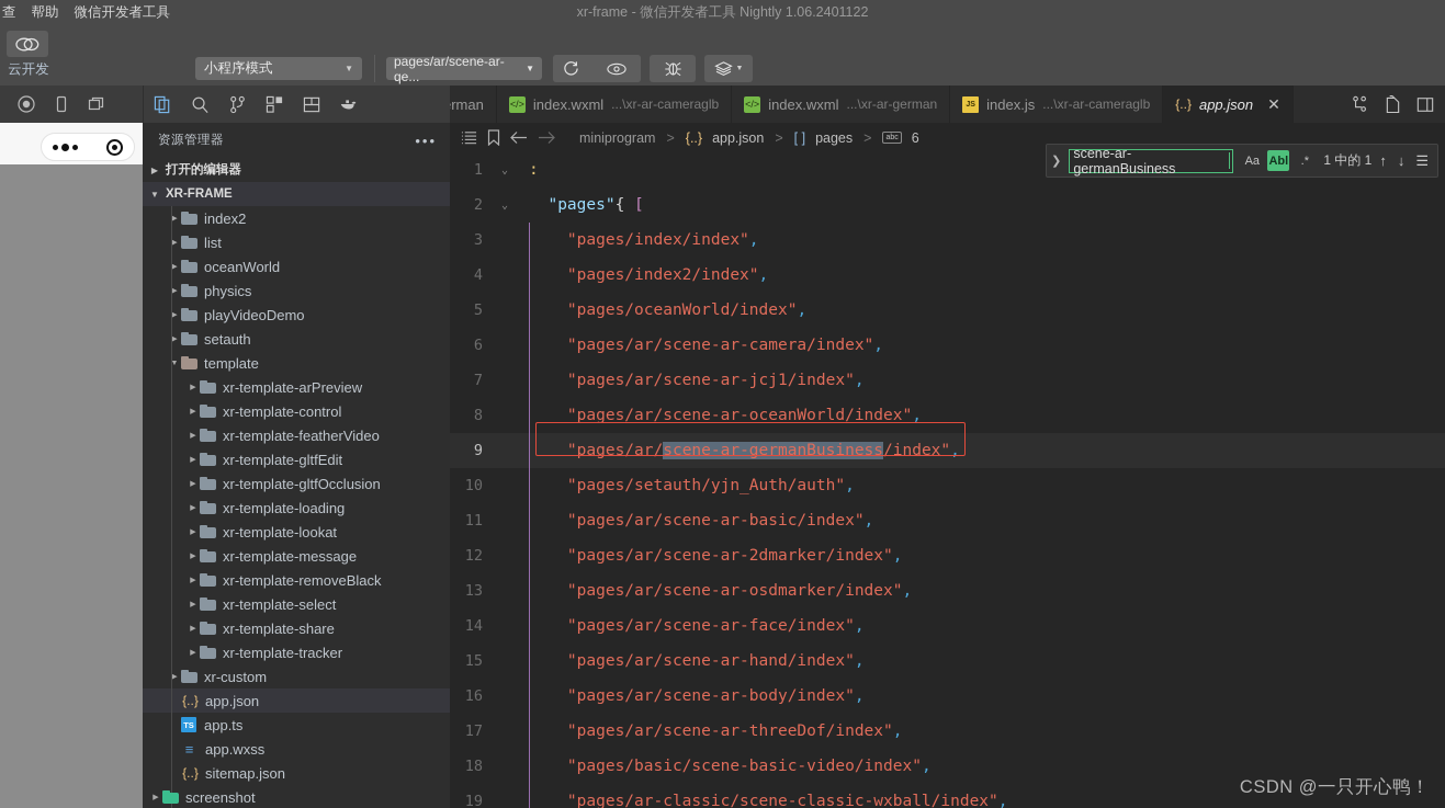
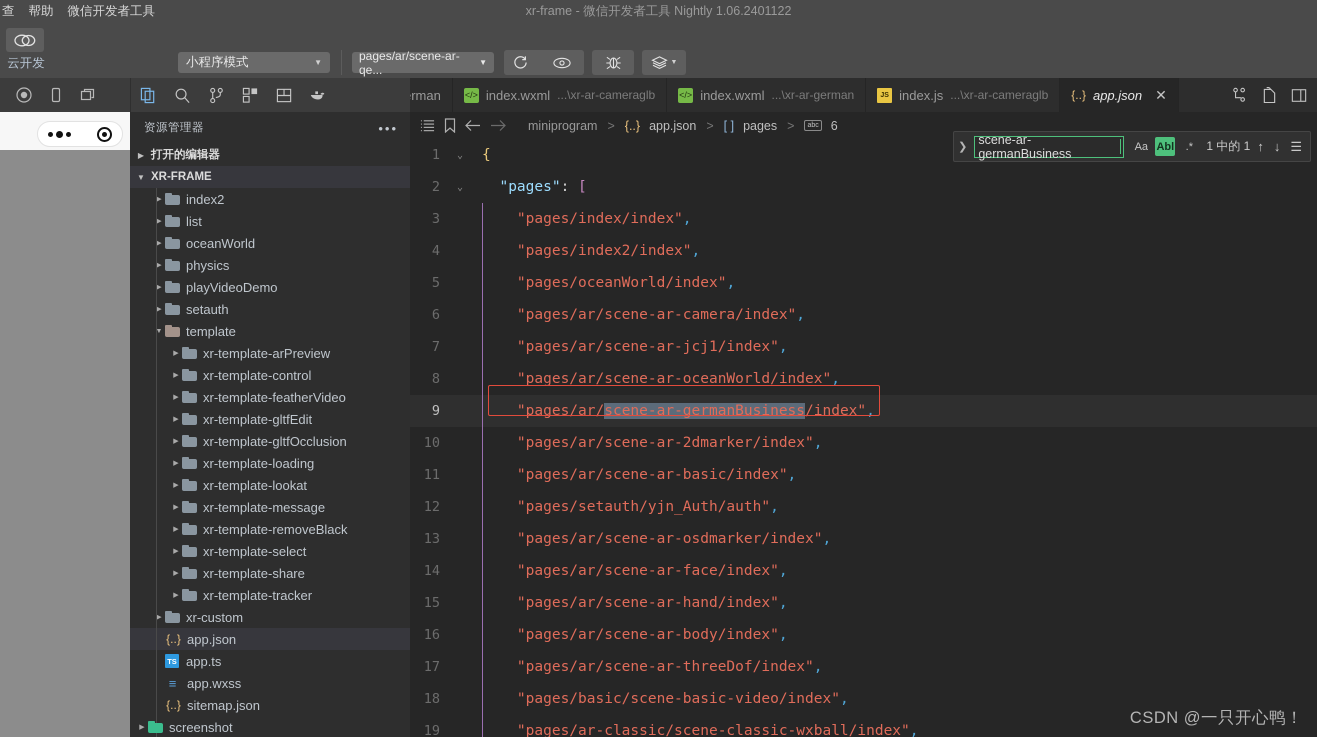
  查
  帮助
  微信开发者工具
  xr-frame - 微信开发者工具 Nightly 1.06.2401122
  云开发
  小程序模式
  ▼
  pages/ar/scene-ar-qe...
  ▼
  资源管理器
  •••
  ▶
  打开的编辑器
  ▼
  XR-FRAME
  index2
  list
  oceanWorld
  physics
  playVideoDemo
  setauth
  template
  xr-template-arPreview
  xr-template-control
  xr-template-featherVideo
  xr-template-gltfEdit
  xr-template-gltfOcclusion
  xr-template-loading
  xr-template-lookat
  xr-template-message
  xr-template-removeBlack
  xr-template-select
  xr-template-share
  xr-template-tracker
  xr-custom
  {..}
  app.json
  TS
  app.ts
  ≡
  app.wxss
  {..}
  sitemap.json
  screenshot
  rman
  </>
  index.wxml
  ...\xr-ar-cameraglb
  </>
  index.wxml
  ...\xr-ar-german
  index.js
  ...\xr-ar-cameraglb
  {..}
  app.json
  ✕
  miniprogram
  >
  {..}
  app.json
  >
  [ ]
  pages
  >
  6
  1
  ⌄
- :
+ {
  2
  ⌄
- "pages"{ [
+ "pages": [
  3
  "pages/index/index",
  4
  "pages/index2/index",
  5
  "pages/oceanWorld/index",
  6
  "pages/ar/scene-ar-camera/index",
  7
  "pages/ar/scene-ar-jcj1/index",
  8
  "pages/ar/scene-ar-oceanWorld/index",
  9
  "pages/ar/scene-ar-germanBusiness/index",
  10
- "pages/setauth/yjn_Auth/auth",
+ "pages/ar/scene-ar-2dmarker/index",
  11
  "pages/ar/scene-ar-basic/index",
  12
- "pages/ar/scene-ar-2dmarker/index",
+ "pages/setauth/yjn_Auth/auth",
  13
  "pages/ar/scene-ar-osdmarker/index",
  14
  "pages/ar/scene-ar-face/index",
  15
  "pages/ar/scene-ar-hand/index",
  16
  "pages/ar/scene-ar-body/index",
  17
  "pages/ar/scene-ar-threeDof/index",
  18
  "pages/basic/scene-basic-video/index",
  19
  "pages/ar-classic/scene-classic-wxball/index",
  ❯
  scene-ar-germanBusiness
  Aa
  Abl
  .*
  1 中的 1
  ↑
  ↓
  ☰
  CSDN @一只开心鸭！
